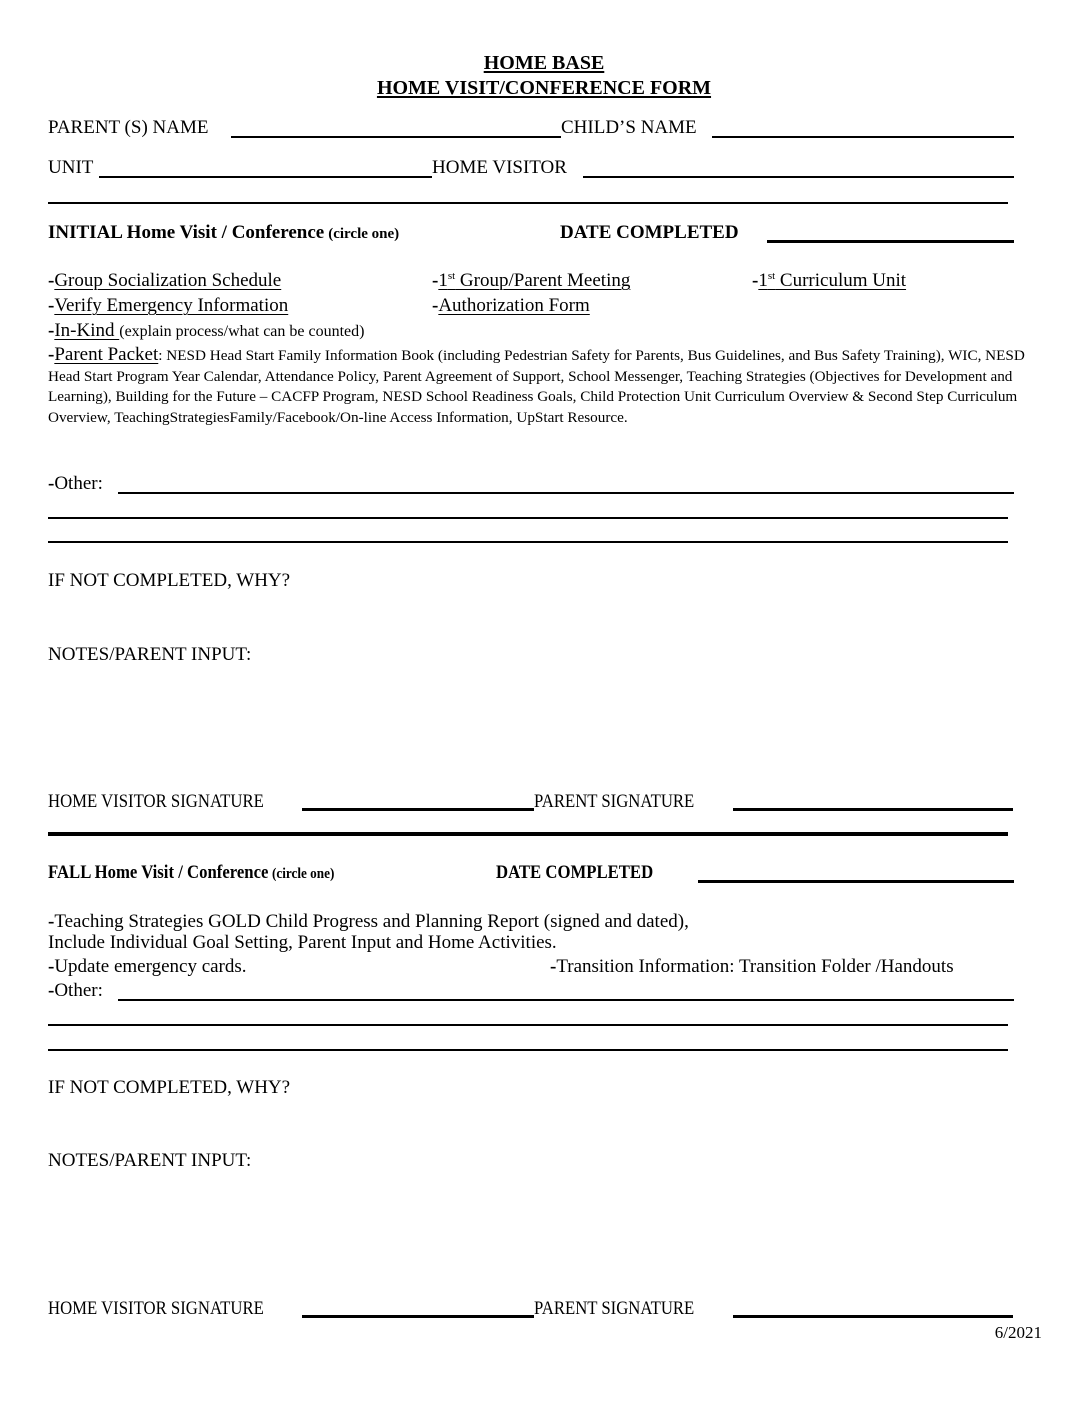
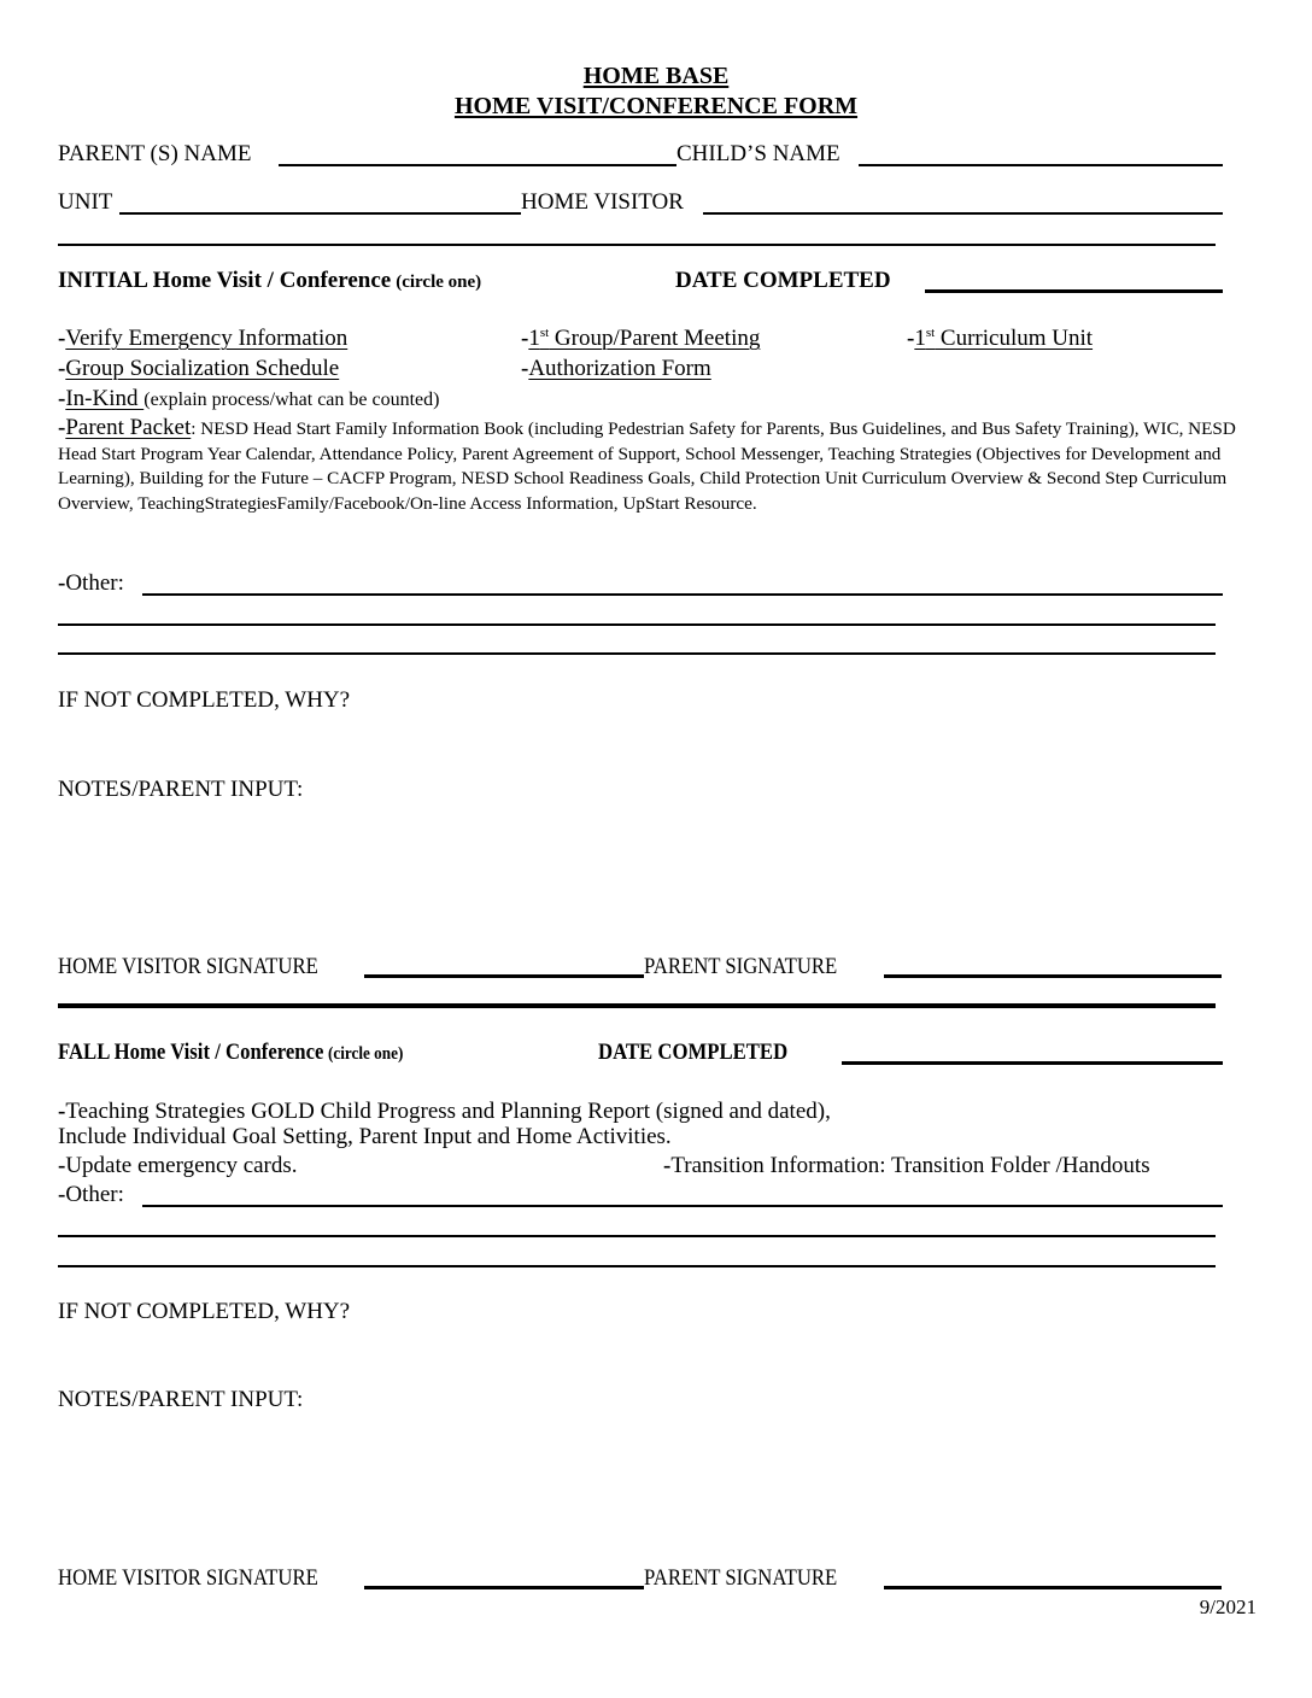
  HOME BASE
  HOME VISIT/CONFERENCE FORM
  PARENT (S) NAME
  CHILD’S NAME
  UNIT
  HOME VISITOR
  INITIAL Home Visit / Conference (circle one)
  DATE COMPLETED
- -Group Socialization Schedule
+ -Verify Emergency Information
  -1st Group/Parent Meeting
  -1st Curriculum Unit
- -Verify Emergency Information
+ -Group Socialization Schedule
  -Authorization Form
  -In-Kind (explain process/what can be counted)
  -Parent Packet: NESD Head Start Family Information Book (including Pedestrian Safety for Parents, Bus Guidelines, and Bus Safety Training), WIC, NESD Head Start Program Year Calendar, Attendance Policy, Parent Agreement of Support, School Messenger, Teaching Strategies (Objectives for Development and Learning), Building for the Future – CACFP Program, NESD School Readiness Goals, Child Protection Unit Curriculum Overview & Second Step Curriculum Overview, TeachingStrategiesFamily/Facebook/On-line Access Information, UpStart Resource.
  -Other:
  IF NOT COMPLETED, WHY?
  NOTES/PARENT INPUT:
  HOME VISITOR SIGNATURE
  PARENT SIGNATURE
  FALL Home Visit / Conference (circle one)
  DATE COMPLETED
  -Teaching Strategies GOLD Child Progress and Planning Report (signed and dated),
  Include Individual Goal Setting, Parent Input and Home Activities.
  -Update emergency cards.
  -Transition Information: Transition Folder /Handouts
  -Other:
  IF NOT COMPLETED, WHY?
  NOTES/PARENT INPUT:
  HOME VISITOR SIGNATURE
  PARENT SIGNATURE
- 6/2021
+ 9/2021
